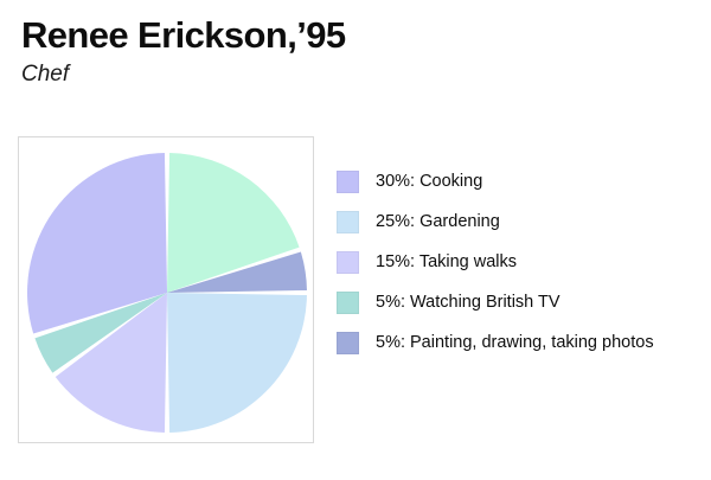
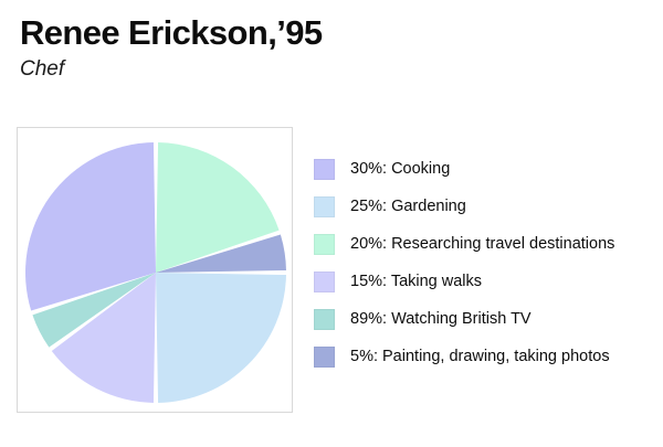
  Renee Erickson,’95
  Chef
  30%: Cooking
  25%: Gardening
+ 20%: Researching travel destinations
  15%: Taking walks
- 5%: Watching British TV
+ 89%: Watching British TV
  5%: Painting, drawing, taking photos
